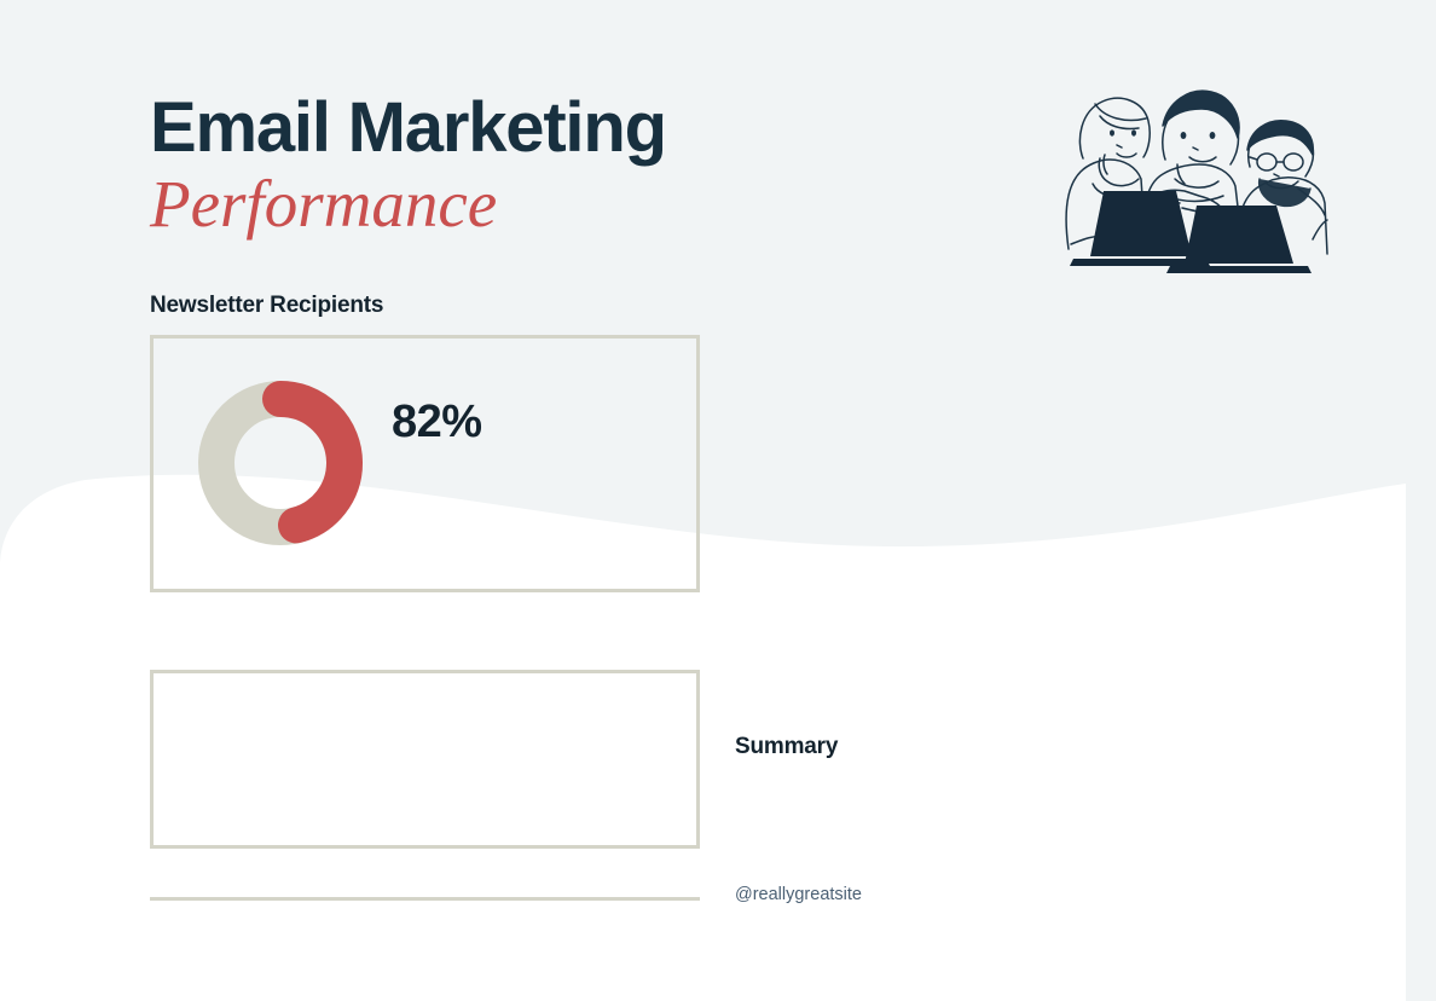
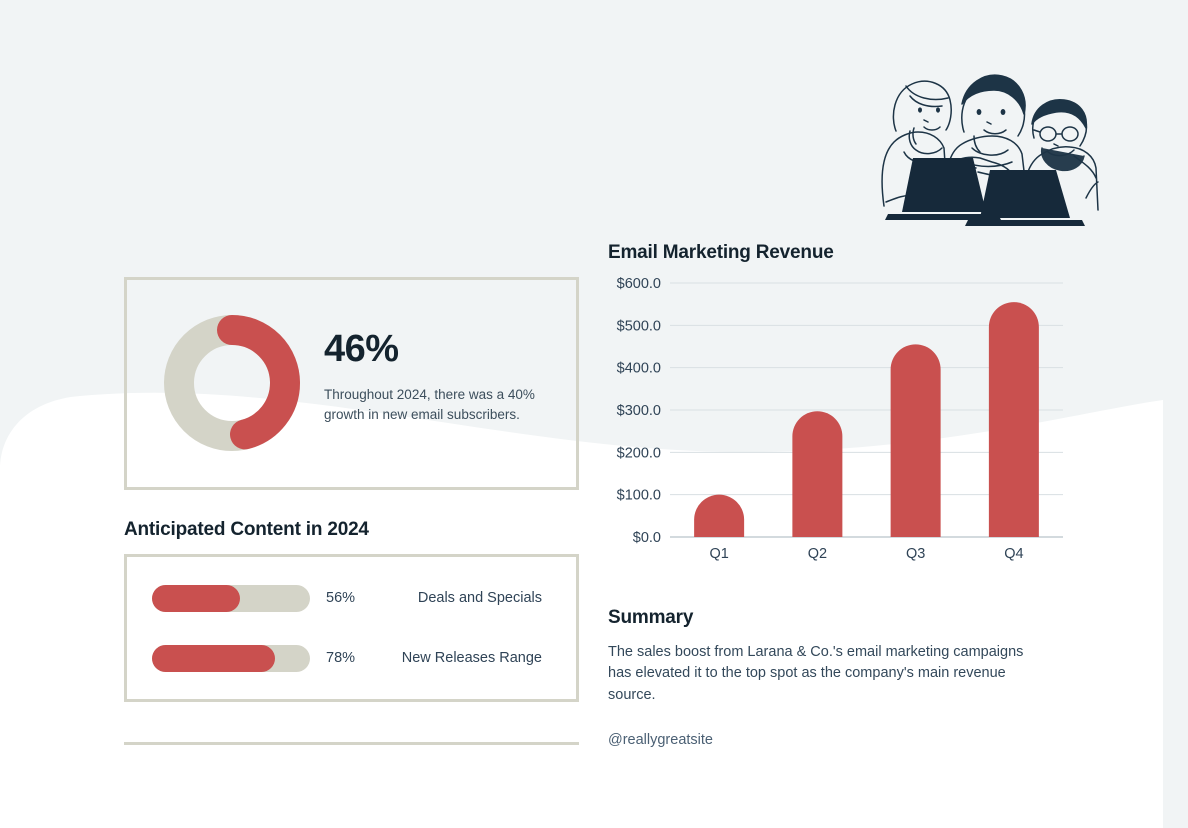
- Email Marketing
- Performance
- Newsletter Recipients
- 82%
+ 46%
+ Throughout 2024, there was a 40% growth in new email subscribers.
+ Anticipated Content in 2024
+ 56%
+ Deals and Specials
+ 78%
+ New Releases Range
+ Email Marketing Revenue
+ $0.0
+ $100.0
+ $200.0
+ $300.0
+ $400.0
+ $500.0
+ $600.0
+ Q1
+ Q2
+ Q3
+ Q4
  Summary
+ The sales boost from Larana & Co.'s email marketing campaigns has elevated it to the top spot as the company's main revenue source.
  @reallygreatsite
